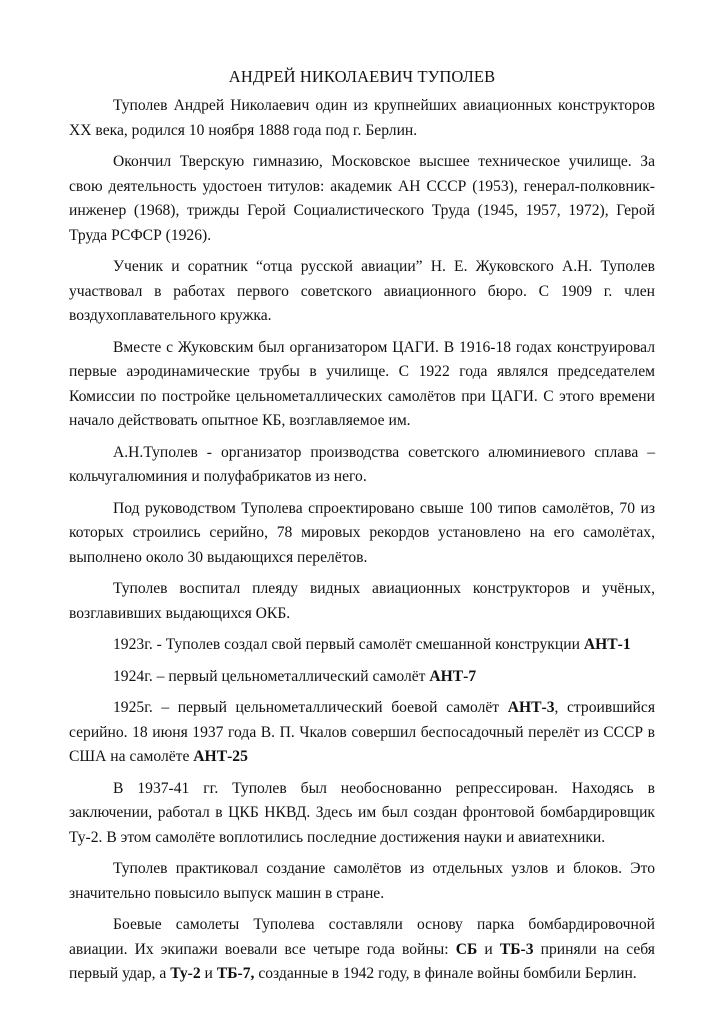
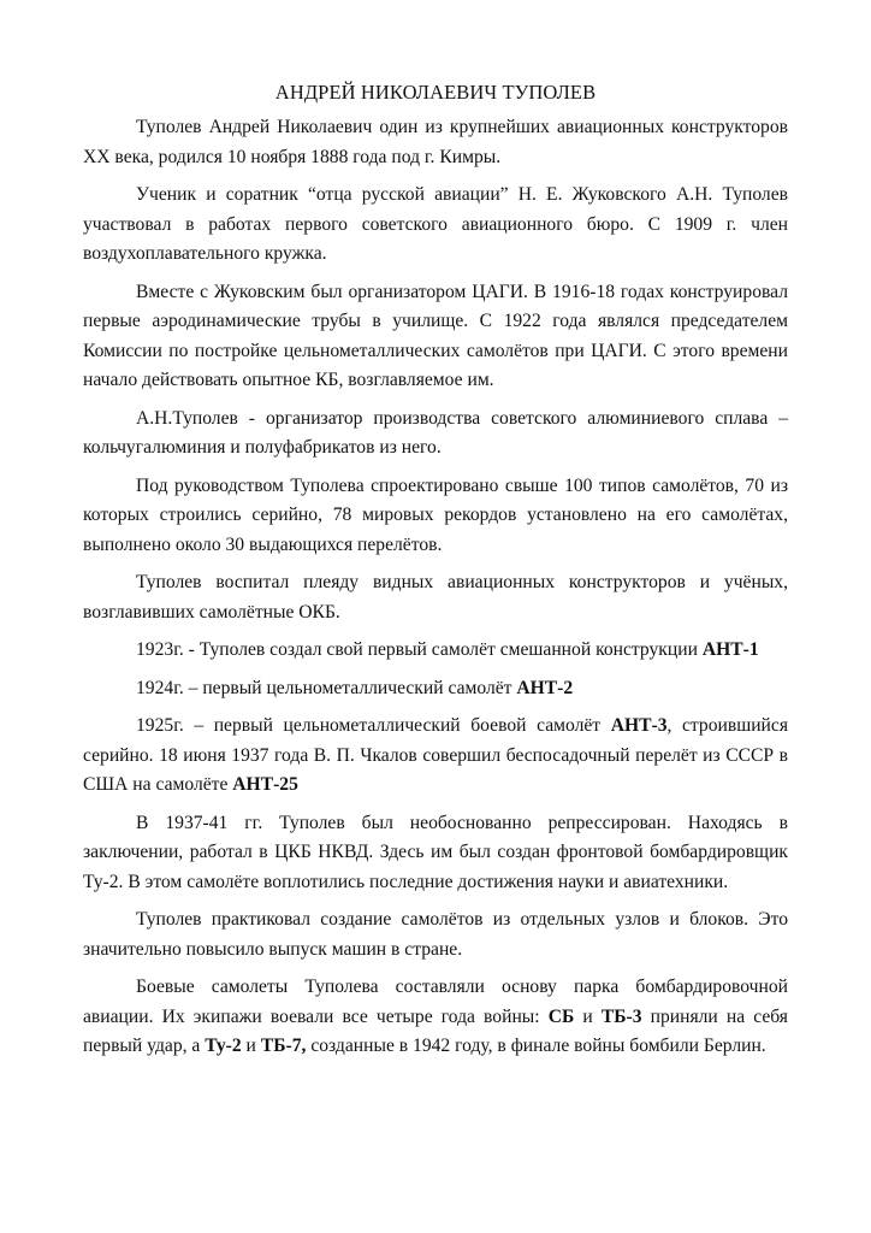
  АНДРЕЙ НИКОЛАЕВИЧ ТУПОЛЕВ
- Туполев Андрей Николаевич один из крупнейших авиационных конструкторов XX века, родился 10 ноября 1888 года под г. Берлин.
+ Туполев Андрей Николаевич один из крупнейших авиационных конструкторов XX века, родился 10 ноября 1888 года под г. Кимры.
- Окончил Тверскую гимназию, Московское высшее техническое училище. За свою деятельность удостоен титулов: академик АН СССР (1953), генерал-полковник-инженер (1968), трижды Герой Социалистического Труда (1945, 1957, 1972), Герой Труда РСФСР (1926).
  Ученик и соратник “отца русской авиации” Н. Е. Жуковского А.Н. Туполев участвовал в работах первого советского авиационного бюро. С 1909 г. член воздухоплавательного кружка.
  Вместе с Жуковским был организатором ЦАГИ. В 1916-18 годах конструировал первые аэродинамические трубы в училище. С 1922 года являлся председателем Комиссии по постройке цельнометаллических самолётов при ЦАГИ. С этого времени начало действовать опытное КБ, возглавляемое им.
  А.Н.Туполев - организатор производства советского алюминиевого сплава – кольчугалюминия и полуфабрикатов из него.
  Под руководством Туполева спроектировано свыше 100 типов самолётов, 70 из которых строились серийно, 78 мировых рекордов установлено на его самолётах, выполнено около 30 выдающихся перелётов.
- Туполев воспитал плеяду видных авиационных конструкторов и учёных, возглавивших выдающихся ОКБ.
+ Туполев воспитал плеяду видных авиационных конструкторов и учёных, возглавивших самолётные ОКБ.
  1923г. - Туполев создал свой первый самолёт смешанной конструкции АНТ-1
- 1924г. – первый цельнометаллический самолёт АНТ-7
+ 1924г. – первый цельнометаллический самолёт АНТ-2
  1925г. – первый цельнометаллический боевой самолёт АНТ-3, строившийся серийно. 18 июня 1937 года В. П. Чкалов совершил беспосадочный перелёт из СССР в США на самолёте АНТ-25
  В 1937-41 гг. Туполев был необоснованно репрессирован. Находясь в заключении, работал в ЦКБ НКВД. Здесь им был создан фронтовой бомбардировщик Ту-2. В этом самолёте воплотились последние достижения науки и авиатехники.
  Туполев практиковал создание самолётов из отдельных узлов и блоков. Это значительно повысило выпуск машин в стране.
  Боевые самолеты Туполева составляли основу парка бомбардировочной авиации. Их экипажи воевали все четыре года войны: СБ и ТБ-3 приняли на себя первый удар, а Ту-2 и ТБ-7, созданные в 1942 году, в финале войны бомбили Берлин.
